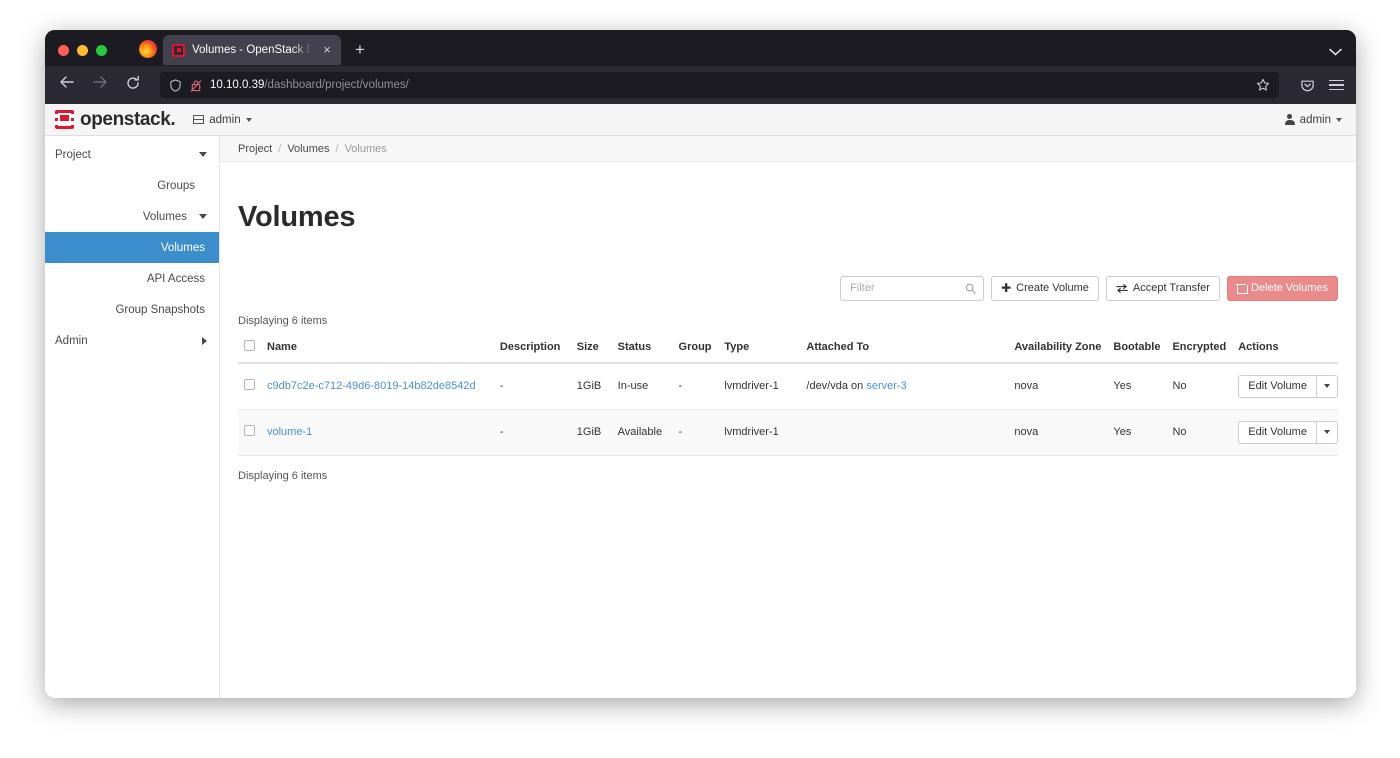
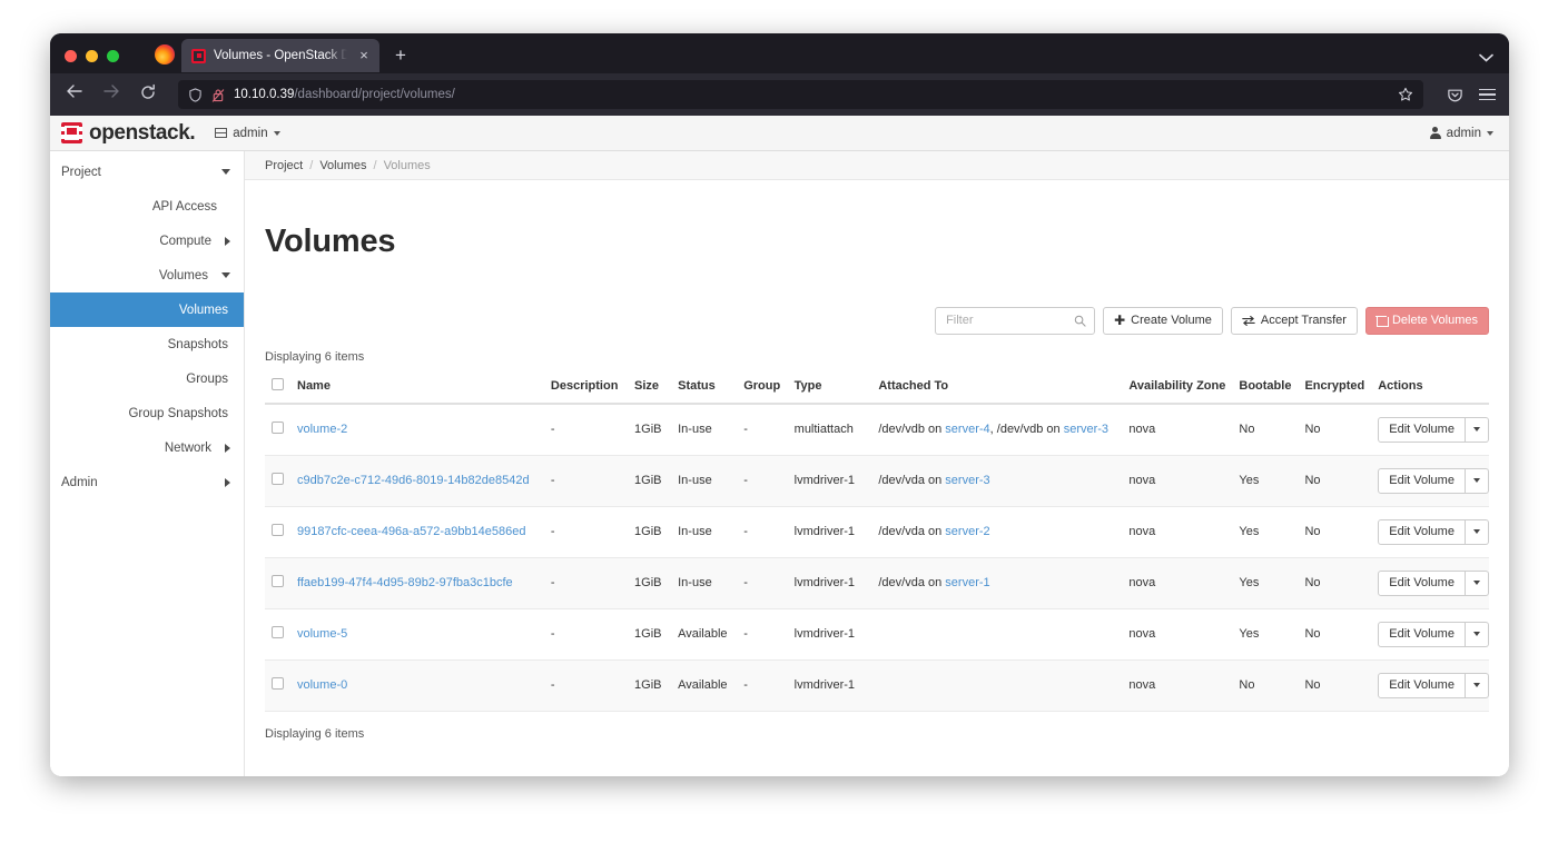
  ×
  +
  10.10.0.39/dashboard/project/volumes/
  openstack.
  admin
  admin
  Project
- Groups
+ API Access
+ Compute
  Volumes
  Volumes
+ Snapshots
- API Access
+ Groups
  Group Snapshots
+ Network
  Admin
  Project
  /
  Volumes
  /
  Volumes
  Volumes
  Filter
  ✚
  Create Volume
  Accept Transfer
  Delete Volumes
  Displaying 6 items
  	Name	Description	Size	Status	Group	Type	Attached To	Availability Zone	Bootable	Encrypted	Actions
+ 	volume-2	-	1GiB	In-use	-	multiattach	/dev/vdb on server-4, /dev/vdb on server-3	nova	No	No	Edit Volume
  	c9db7c2e-c712-49d6-8019-14b82de8542d	-	1GiB	In-use	-	lvmdriver-1	/dev/vda on server-3	nova	Yes	No	Edit Volume
+ 	99187cfc-ceea-496a-a572-a9bb14e586ed	-	1GiB	In-use	-	lvmdriver-1	/dev/vda on server-2	nova	Yes	No	Edit Volume
+ 	ffaeb199-47f4-4d95-89b2-97fba3c1bcfe	-	1GiB	In-use	-	lvmdriver-1	/dev/vda on server-1	nova	Yes	No	Edit Volume
- 	volume-1	-	1GiB	Available	-	lvmdriver-1		nova	Yes	No	Edit Volume
+ 	volume-5	-	1GiB	Available	-	lvmdriver-1		nova	Yes	No	Edit Volume
+ 	volume-0	-	1GiB	Available	-	lvmdriver-1		nova	No	No	Edit Volume
  Displaying 6 items
